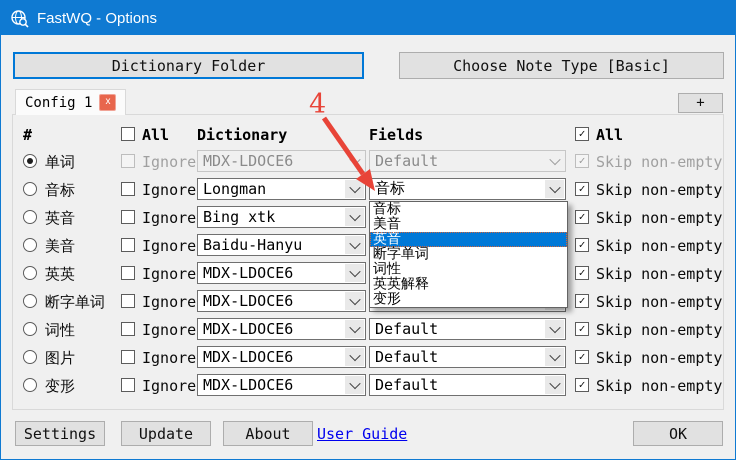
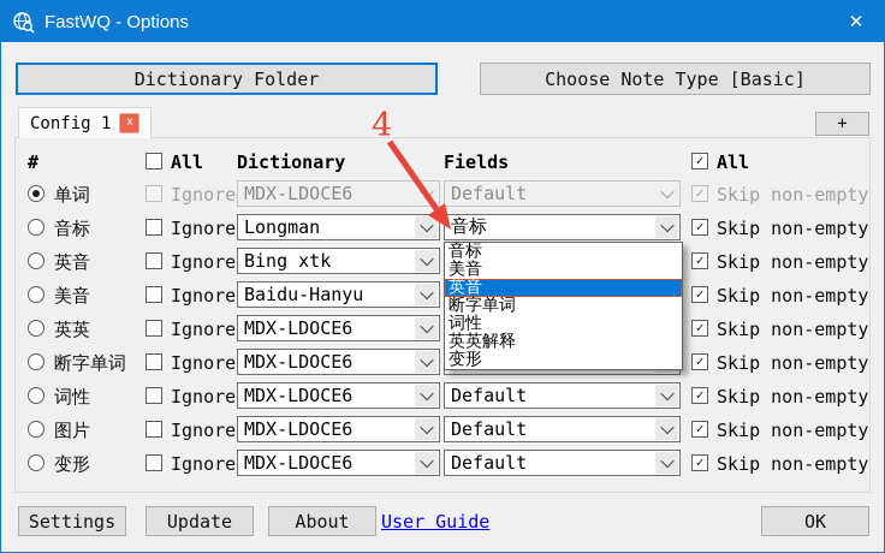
  FastWQ - Options
+ ✕
  Dictionary Folder
  Choose Note Type [Basic]
  Config 1
  x
  +
  #
  All
  Dictionary
  Fields
  ✓
  All
  单词
  Ignore
  MDX-LDOCE6
  Default
  ✓
  Skip non-empty
  音标
  Ignore
  Longman
  音标
  ✓
  Skip non-empty
  英音
  Ignore
  Bing xtk
  ✓
  Skip non-empty
  美音
  Ignore
  Baidu-Hanyu
  ✓
  Skip non-empty
  英英
  Ignore
  MDX-LDOCE6
  ✓
  Skip non-empty
  断字单词
  Ignore
  MDX-LDOCE6
  ✓
  Skip non-empty
  词性
  Ignore
  MDX-LDOCE6
  Default
  ✓
  Skip non-empty
  图片
  Ignore
  MDX-LDOCE6
  Default
  ✓
  Skip non-empty
  变形
  Ignore
  MDX-LDOCE6
  Default
  ✓
  Skip non-empty
  音标
  美音
  英音
  断字单词
  词性
  英英解释
  变形
  4
  Settings
  Update
  About
  User Guide
  OK
